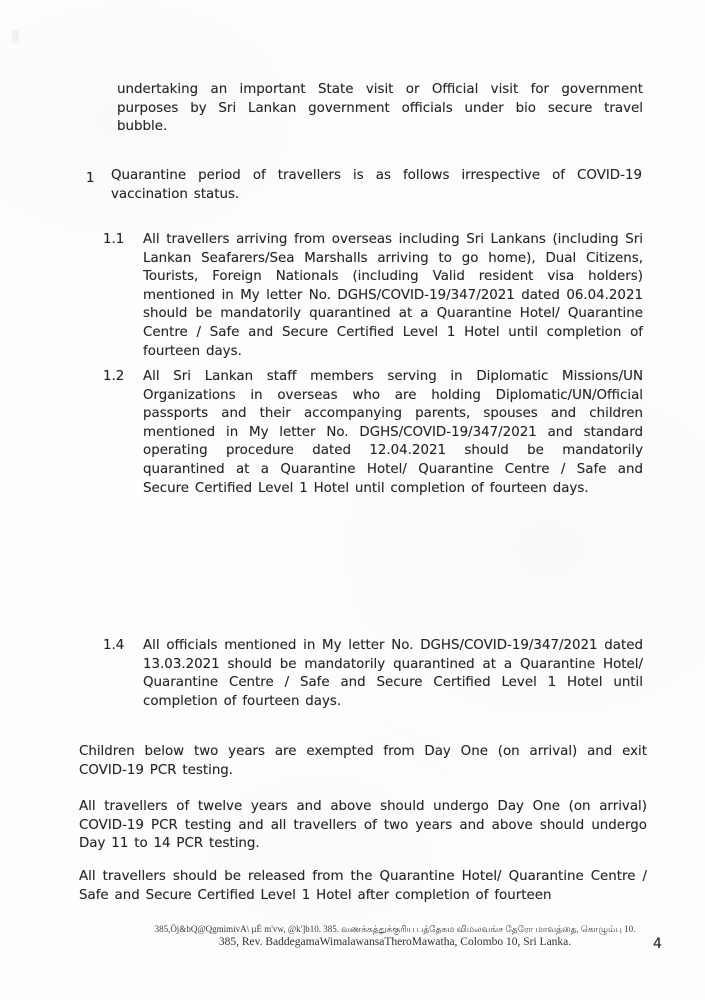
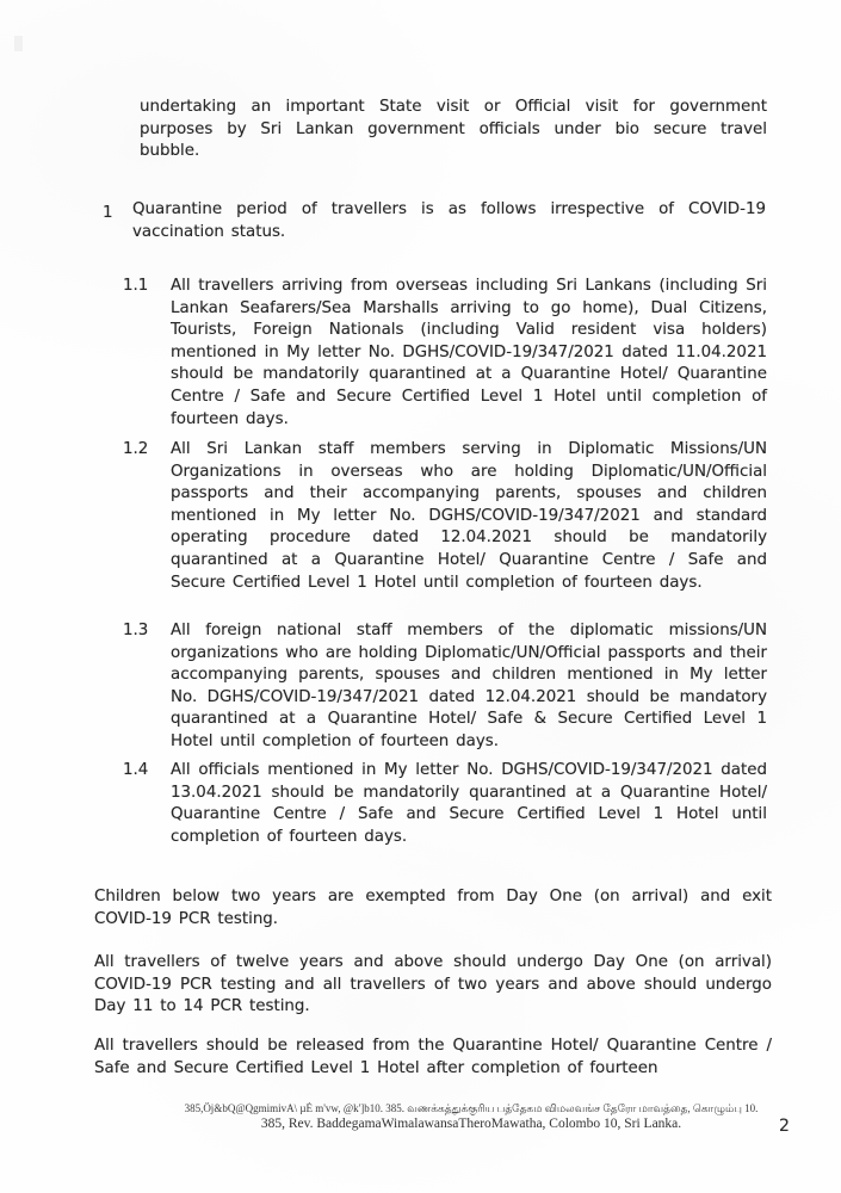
  undertaking an important State visit or Official visit for government purposes by Sri Lankan government officials under bio secure travel bubble.
  1
  Quarantine period of travellers is as follows irrespective of COVID-19 vaccination status.
  1.1
- All travellers arriving from overseas including Sri Lankans (including Sri Lankan Seafarers/Sea Marshalls arriving to go home), Dual Citizens, Tourists, Foreign Nationals (including Valid resident visa holders) mentioned in My letter No. DGHS/COVID-19/347/2021 dated 06.04.2021 should be mandatorily quarantined at a Quarantine Hotel/ Quarantine Centre / Safe and Secure Certified Level 1 Hotel until completion of fourteen days.
+ All travellers arriving from overseas including Sri Lankans (including Sri Lankan Seafarers/Sea Marshalls arriving to go home), Dual Citizens, Tourists, Foreign Nationals (including Valid resident visa holders) mentioned in My letter No. DGHS/COVID-19/347/2021 dated 11.04.2021 should be mandatorily quarantined at a Quarantine Hotel/ Quarantine Centre / Safe and Secure Certified Level 1 Hotel until completion of fourteen days.
  1.2
  All Sri Lankan staff members serving in Diplomatic Missions/UN Organizations in overseas who are holding Diplomatic/UN/Official passports and their accompanying parents, spouses and children mentioned in My letter No. DGHS/COVID-19/347/2021 and standard operating procedure dated 12.04.2021 should be mandatorily quarantined at a Quarantine Hotel/ Quarantine Centre / Safe and Secure Certified Level 1 Hotel until completion of fourteen days.
+ 1.3
+ All foreign national staff members of the diplomatic missions/UN organizations who are holding Diplomatic/UN/Official passports and their accompanying parents, spouses and children mentioned in My letter No. DGHS/COVID-19/347/2021 dated 12.04.2021 should be mandatory quarantined at a Quarantine Hotel/ Safe & Secure Certified Level 1 Hotel until completion of fourteen days.
  1.4
- All officials mentioned in My letter No. DGHS/COVID-19/347/2021 dated 13.03.2021 should be mandatorily quarantined at a Quarantine Hotel/ Quarantine Centre / Safe and Secure Certified Level 1 Hotel until completion of fourteen days.
+ All officials mentioned in My letter No. DGHS/COVID-19/347/2021 dated 13.04.2021 should be mandatorily quarantined at a Quarantine Hotel/ Quarantine Centre / Safe and Secure Certified Level 1 Hotel until completion of fourteen days.
  Children below two years are exempted from Day One (on arrival) and exit COVID-19 PCR testing.
  All travellers of twelve years and above should undergo Day One (on arrival) COVID-19 PCR testing and all travellers of two years and above should undergo Day 11 to 14 PCR testing.
  All travellers should be released from the Quarantine Hotel/ Quarantine Centre / Safe and Secure Certified Level 1 Hotel after completion of fourteen
  385,Öj&bQ@QgmimivA\ µÉ m'vw, @k']b10. 385. வணக்கத்துக்குரிய பத்தேகம விமலவங்ச தேரோ மாவத்தை, கொழும்பு 10.
  385, Rev. BaddegamaWimalawansaTheroMawatha, Colombo 10, Sri Lanka.
- 4
+ 2
